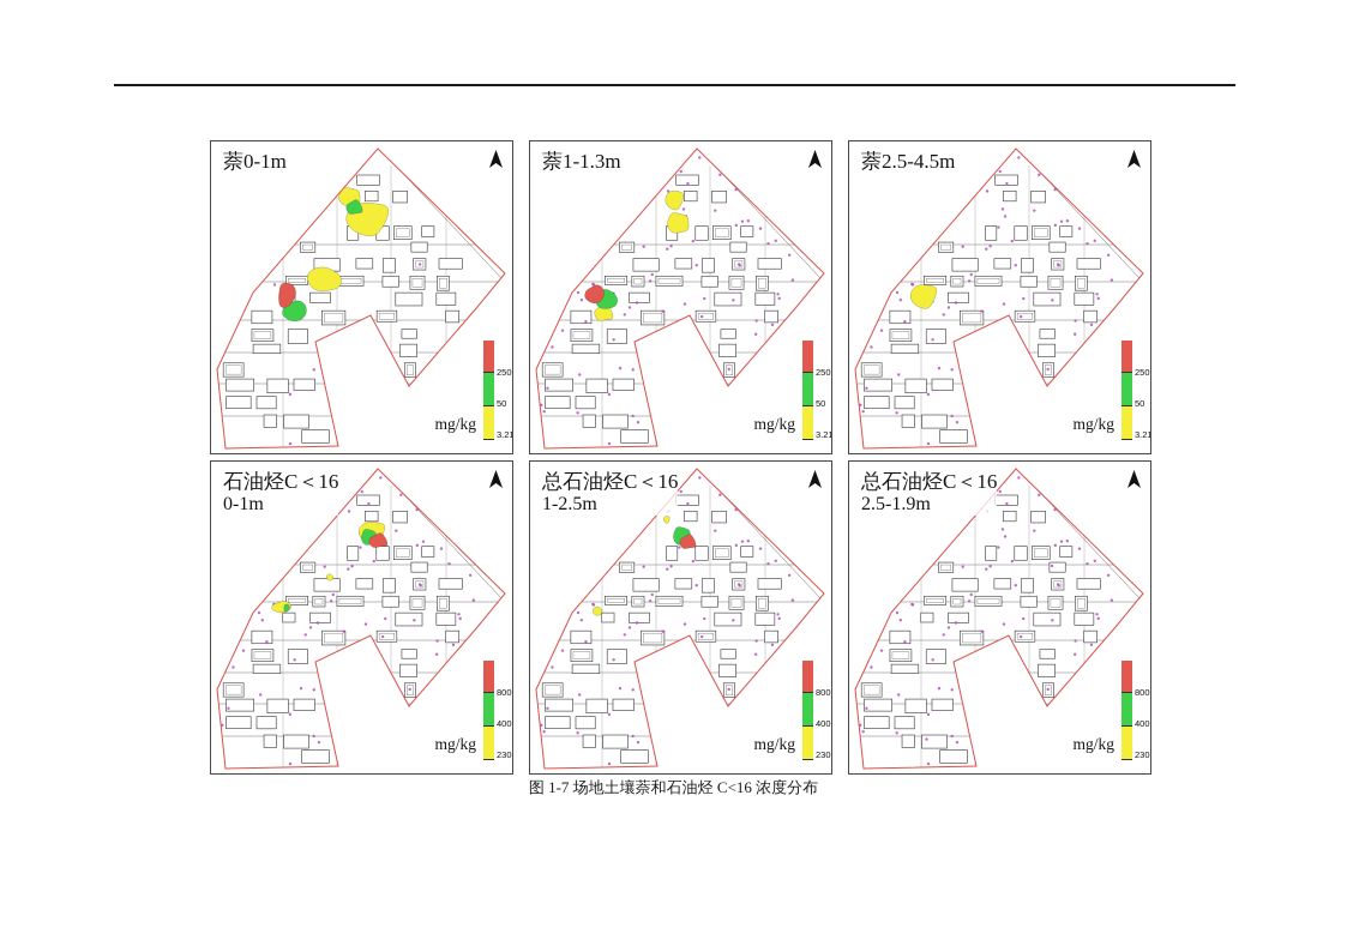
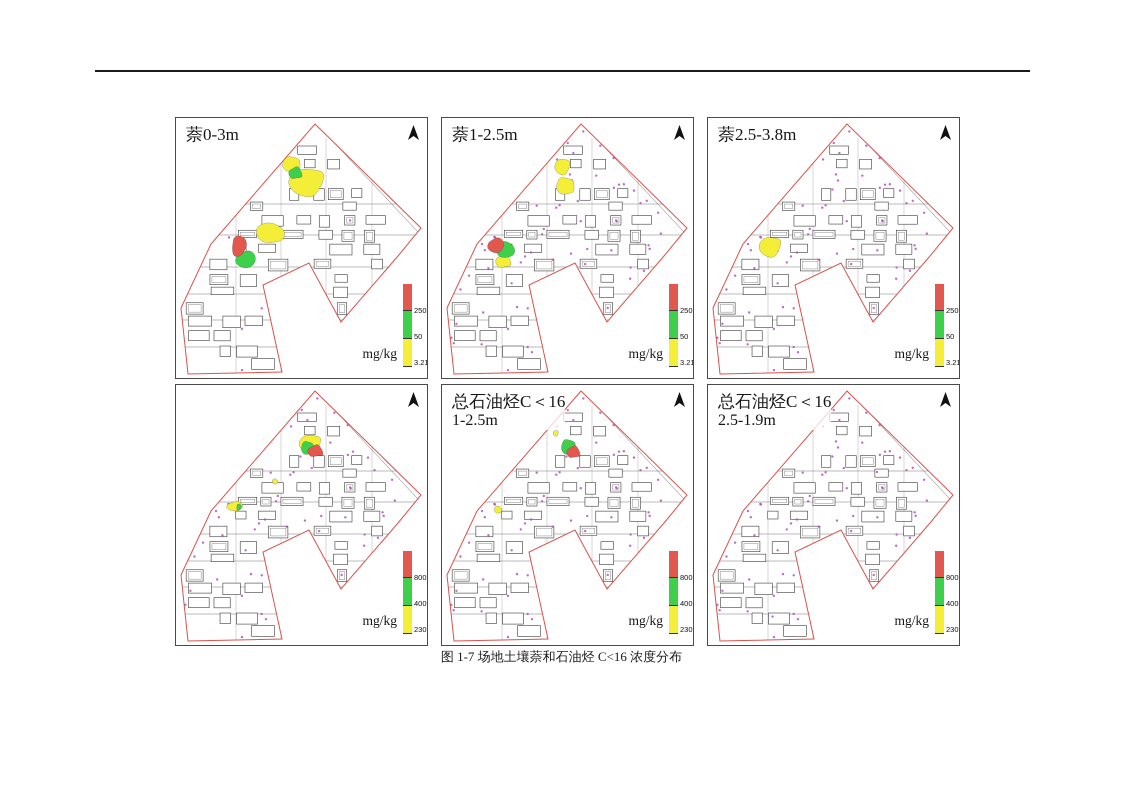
- 萘0-1m
+ 萘0-3m
  250
  50
  3.21
  mg/kg
- 萘1-1.3m
+ 萘1-2.5m
  250
  50
  3.21
  mg/kg
- 萘2.5-4.5m
+ 萘2.5-3.8m
  250
  50
  3.21
  mg/kg
- 石油烃C＜16
- 0-1m
  800
  400
  230
  mg/kg
  总石油烃C＜16
  1-2.5m
  800
  400
  230
  mg/kg
  总石油烃C＜16
  2.5-1.9m
  800
  400
  230
  mg/kg
  图 1-7 场地土壤萘和石油烃 C<16 浓度分布
